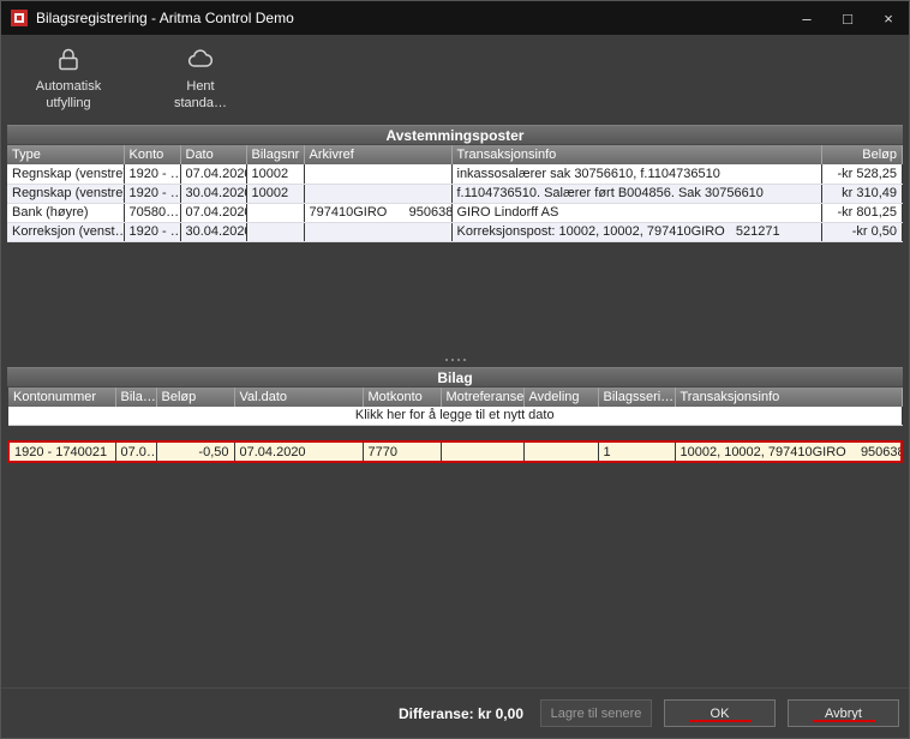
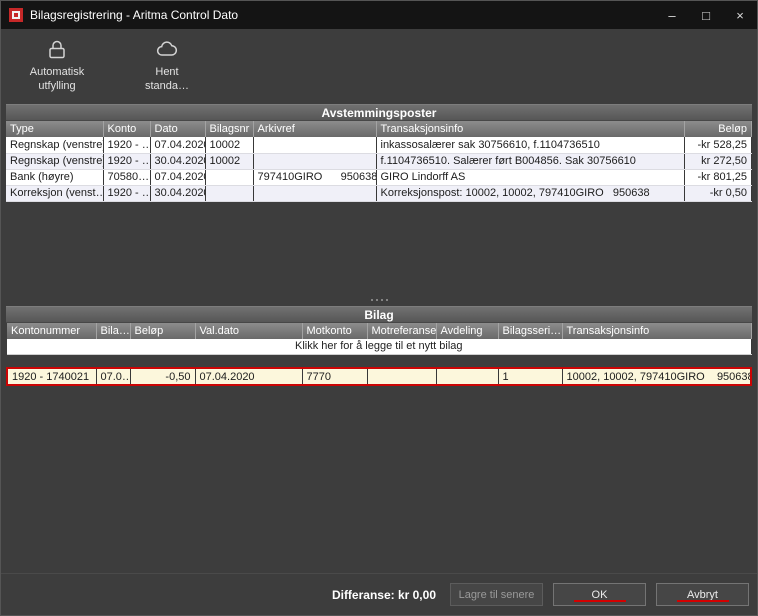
- Bilagsregistrering - Aritma Control Demo
+ Bilagsregistrering - Aritma Control Dato
  –
  □
  ×
  Automatisk utfylling
  Hent standa…
  Avstemmingsposter
  Type	Konto	Dato	Bilagsnr	Arkivref	Transaksjonsinfo	Beløp
  Regnskap (venstre	1920 - …	07.04.202	10002		inkassosalærer sak 30756610, f.1104736510	-kr 528,25
- Regnskap (venstre	1920 - …	30.04.202	10002		f.1104736510. Salærer ført B004856. Sak 30756610	kr 310,49
+ Regnskap (venstre	1920 - …	30.04.202	10002		f.1104736510. Salærer ført B004856. Sak 30756610	kr 272,50
  Bank (høyre)	70580…	07.04.202		797410GIRO 950638	GIRO Lindorff AS	-kr 801,25
- Korreksjon (venst…	1920 - …	30.04.202			Korreksjonspost: 10002, 10002, 797410GIRO 521271	-kr 0,50
+ Korreksjon (venst…	1920 - …	30.04.202			Korreksjonspost: 10002, 10002, 797410GIRO 950638	-kr 0,50
  Bilag
  Kontonummer	Bila…	Beløp	Val.dato	Motkonto	Motreferanse	Avdeling	Bilagsseri…	Transaksjonsinfo
- Klikk her for å legge til et nytt dato
+ Klikk her for å legge til et nytt bilag
  1920 - 1740021	07.0…	-0,50	07.04.2020	7770			1	10002, 10002, 797410GIRO 950638
  Differanse: kr 0,00
  Lagre til senere
  OK
  Avbryt
